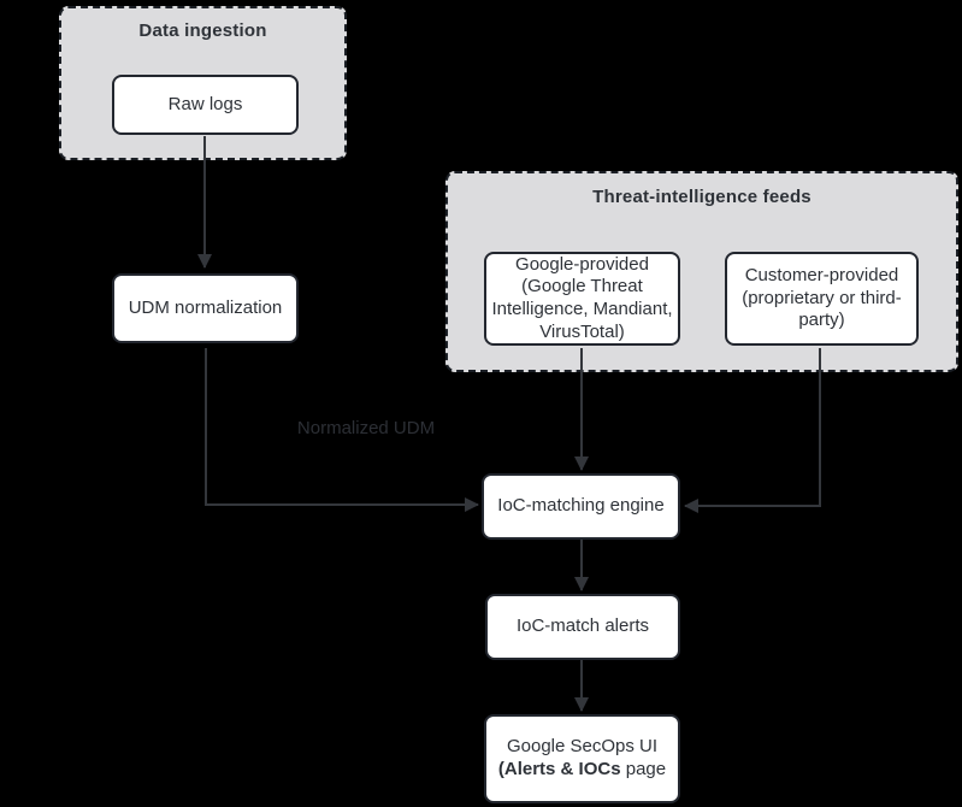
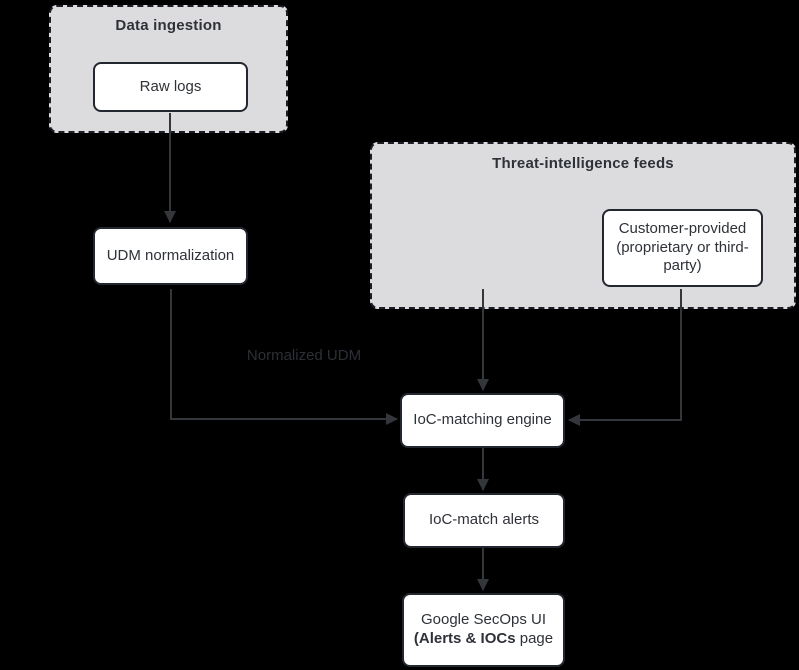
  Data ingestion
  Threat-intelligence feeds
  Normalized UDM
  Raw logs
  UDM normalization
- Google-provided
- (Google Threat
- Intelligence, Mandiant,
- VirusTotal)
  Customer-provided
  (proprietary or third-
  party)
  IoC-matching engine
  IoC-match alerts
  Google SecOps UI
  (Alerts & IOCs page
